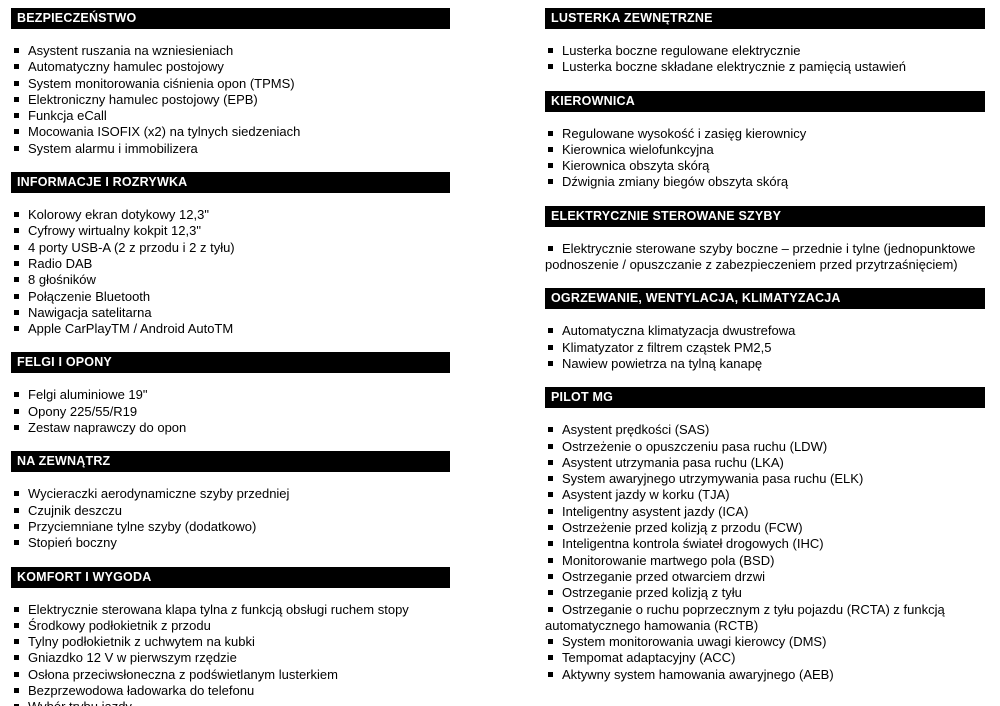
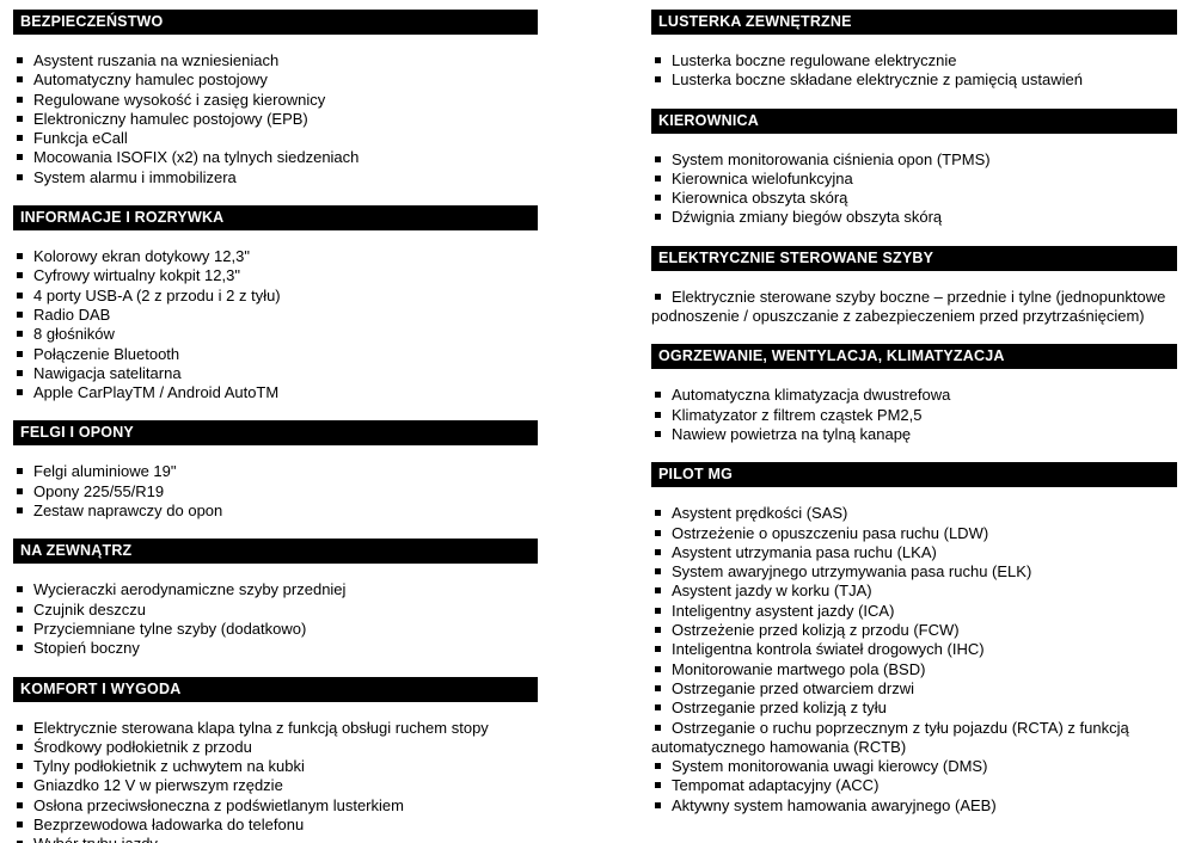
  BEZPIECZEŃSTWO
  Asystent ruszania na wzniesieniach
  Automatyczny hamulec postojowy
- System monitorowania ciśnienia opon (TPMS)
+ Regulowane wysokość i zasięg kierownicy
  Elektroniczny hamulec postojowy (EPB)
  Funkcja eCall
  Mocowania ISOFIX (x2) na tylnych siedzeniach
  System alarmu i immobilizera
  INFORMACJE I ROZRYWKA
  Kolorowy ekran dotykowy 12,3"
  Cyfrowy wirtualny kokpit 12,3"
  4 porty USB-A (2 z przodu i 2 z tyłu)
  Radio DAB
  8 głośników
  Połączenie Bluetooth
  Nawigacja satelitarna
  Apple CarPlayTM / Android AutoTM
  FELGI I OPONY
  Felgi aluminiowe 19"
  Opony 225/55/R19
  Zestaw naprawczy do opon
  NA ZEWNĄTRZ
  Wycieraczki aerodynamiczne szyby przedniej
  Czujnik deszczu
  Przyciemniane tylne szyby (dodatkowo)
  Stopień boczny
  KOMFORT I WYGODA
  Elektrycznie sterowana klapa tylna z funkcją obsługi ruchem stopy
  Środkowy podłokietnik z przodu
  Tylny podłokietnik z uchwytem na kubki
  Gniazdko 12 V w pierwszym rzędzie
  Osłona przeciwsłoneczna z podświetlanym lusterkiem
  Bezprzewodowa ładowarka do telefonu
  LUSTERKA ZEWNĘTRZNE
  Lusterka boczne regulowane elektrycznie
  Lusterka boczne składane elektrycznie z pamięcią ustawień
  KIEROWNICA
- Regulowane wysokość i zasięg kierownicy
+ System monitorowania ciśnienia opon (TPMS)
  Kierownica wielofunkcyjna
  Kierownica obszyta skórą
  Dźwignia zmiany biegów obszyta skórą
  ELEKTRYCZNIE STEROWANE SZYBY
  Elektrycznie sterowane szyby boczne – przednie i tylne (jednopunktowe podnoszenie / opuszczanie z zabezpieczeniem przed przytrzaśnięciem)
  OGRZEWANIE, WENTYLACJA, KLIMATYZACJA
  Automatyczna klimatyzacja dwustrefowa
  Klimatyzator z filtrem cząstek PM2,5
  Nawiew powietrza na tylną kanapę
  PILOT MG
  Asystent prędkości (SAS)
  Ostrzeżenie o opuszczeniu pasa ruchu (LDW)
  Asystent utrzymania pasa ruchu (LKA)
  System awaryjnego utrzymywania pasa ruchu (ELK)
  Asystent jazdy w korku (TJA)
  Inteligentny asystent jazdy (ICA)
  Ostrzeżenie przed kolizją z przodu (FCW)
  Inteligentna kontrola świateł drogowych (IHC)
  Monitorowanie martwego pola (BSD)
  Ostrzeganie przed otwarciem drzwi
  Ostrzeganie przed kolizją z tyłu
  Ostrzeganie o ruchu poprzecznym z tyłu pojazdu (RCTA) z funkcją automatycznego hamowania (RCTB)
  System monitorowania uwagi kierowcy (DMS)
  Tempomat adaptacyjny (ACC)
  Aktywny system hamowania awaryjnego (AEB)
